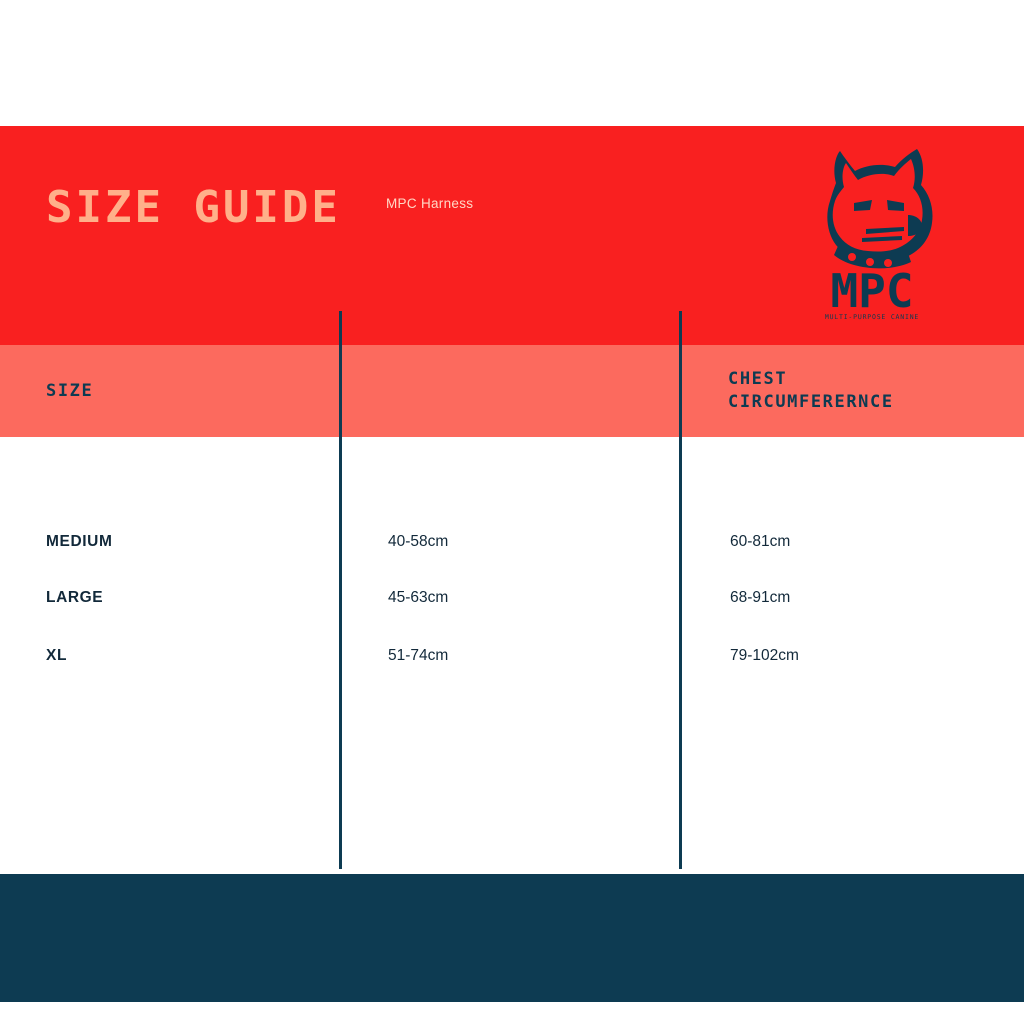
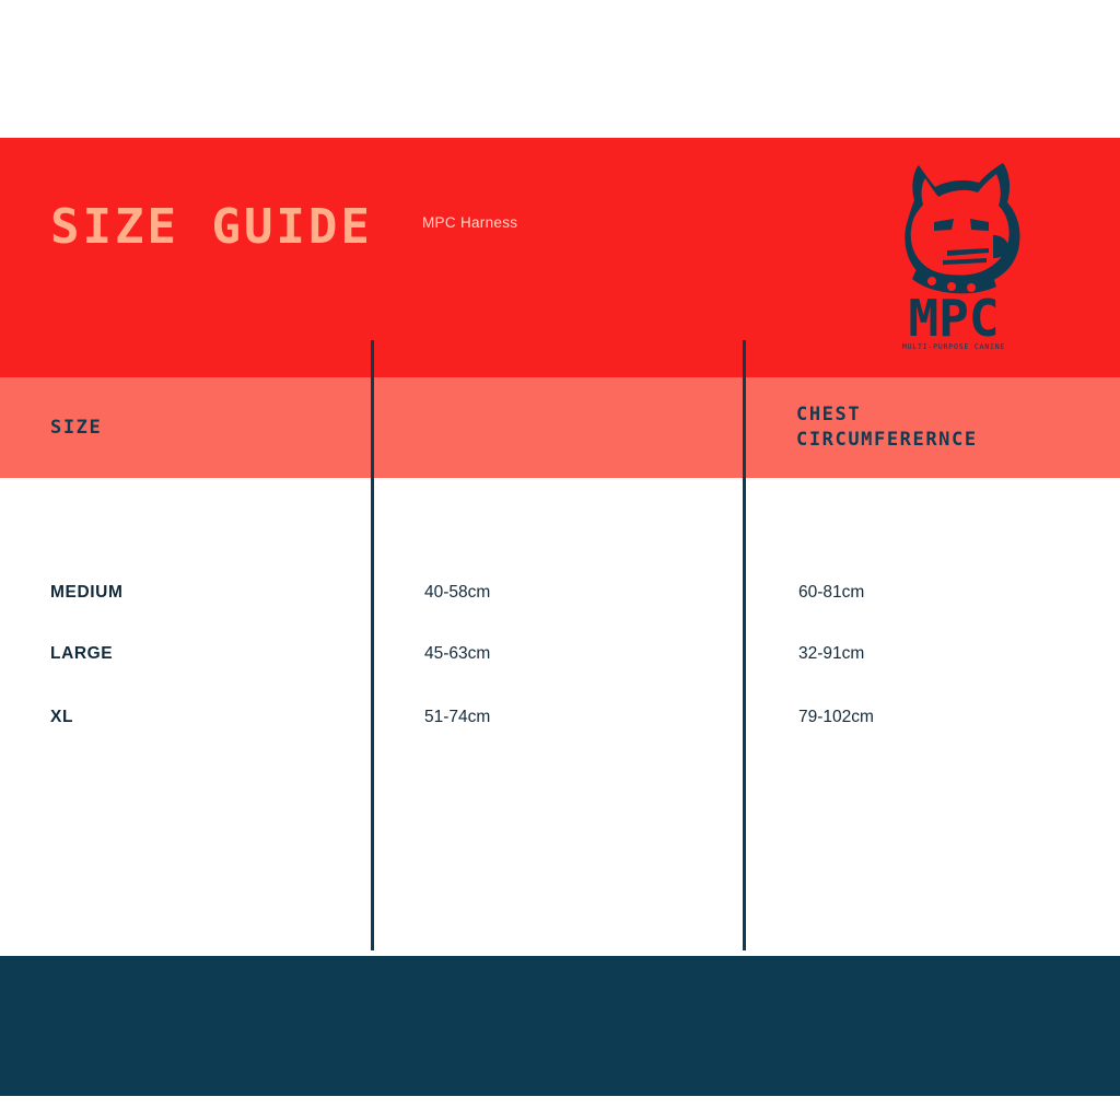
  SIZE GUIDE
  MPC Harness
  MPC
  MULTI-PURPOSE CANINE
  SIZE
  CHEST
  CIRCUMFERERNCE
  MEDIUM
  40-58cm
  60-81cm
  LARGE
  45-63cm
- 68-91cm
+ 32-91cm
  XL
  51-74cm
  79-102cm
